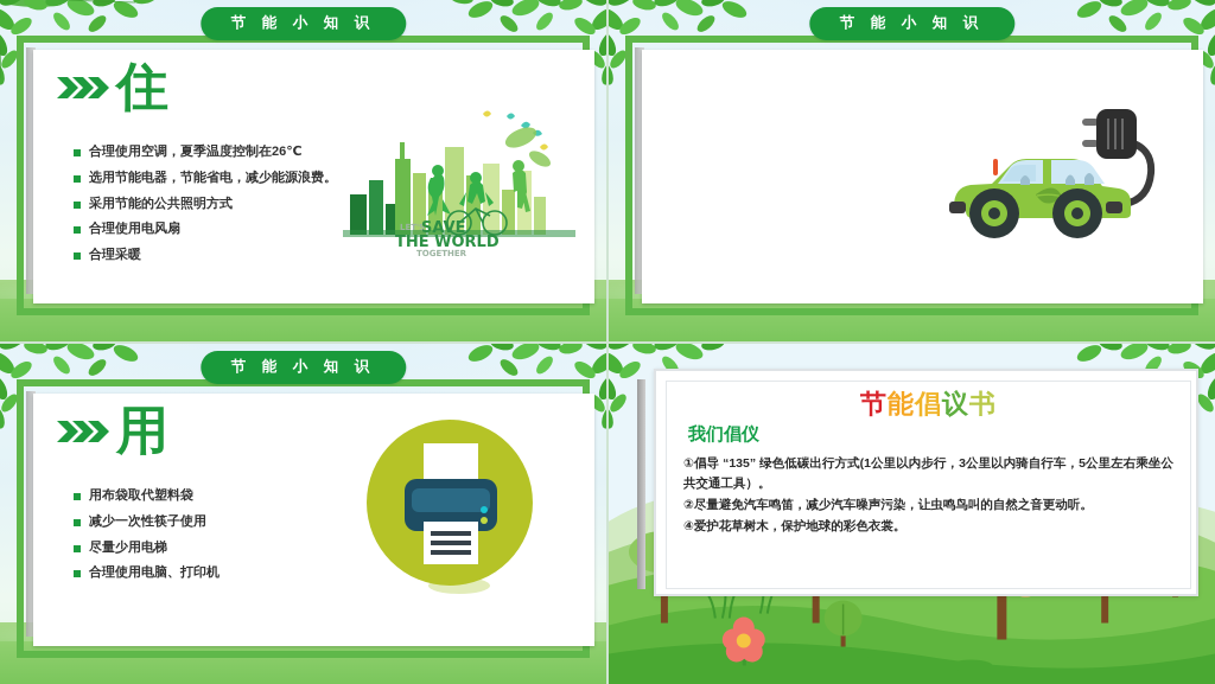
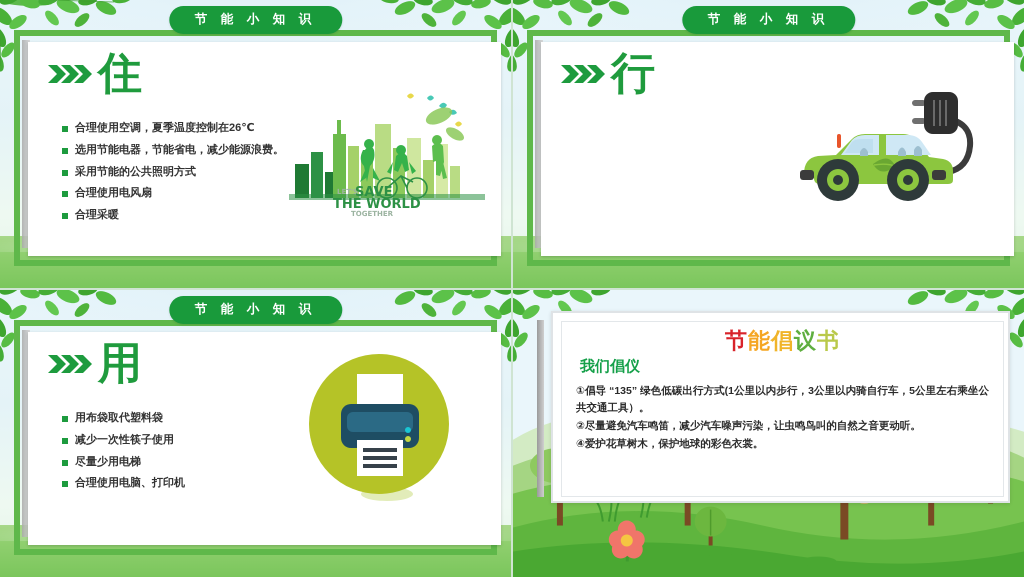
  节 能 小 知 识
  住
  合理使用空调，夏季温度控制在26℃
  选用节能电器，节能省电，减少能源浪费。
  采用节能的公共照明方式
  合理使用电风扇
  合理采暖
  LET'S
  SAVE
  THE WORLD
  TOGETHER
  节 能 小 知 识
+ 行
  节 能 小 知 识
  用
  用布袋取代塑料袋
  减少一次性筷子使用
  尽量少用电梯
  合理使用电脑、打印机
  节能倡议书
  我们倡仪
  ①倡导 “135” 绿色低碳出行方式(1公里以内步行，3公里以内骑自行车，5公里左右乘坐公共交通工具）。
  ②尽量避免汽车鸣笛，减少汽车噪声污染，让虫鸣鸟叫的自然之音更动听。
  ④爱护花草树木，保护地球的彩色衣裳。
